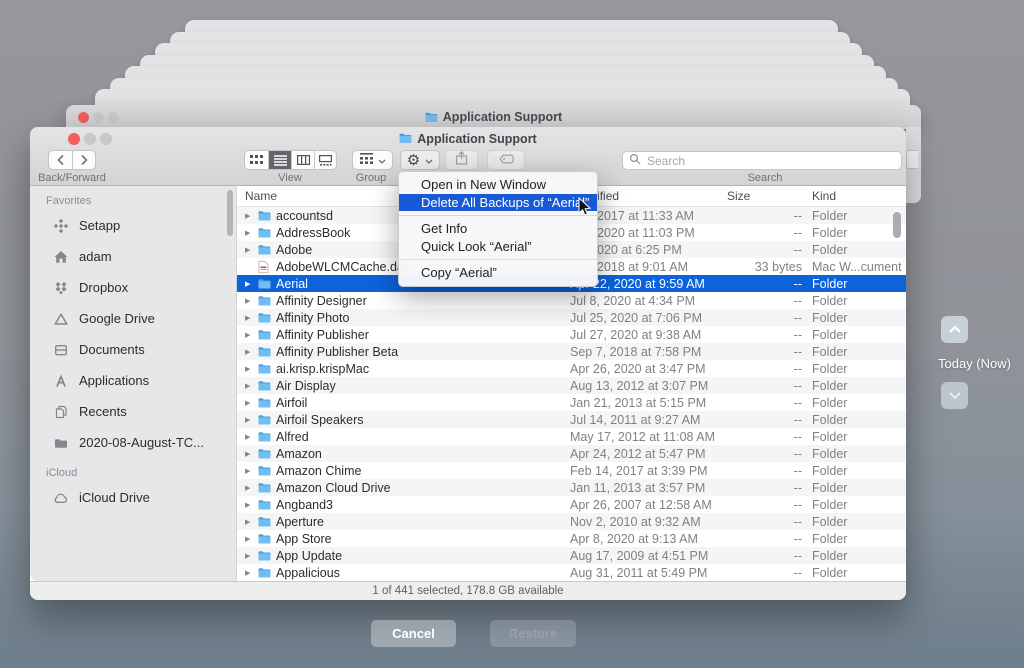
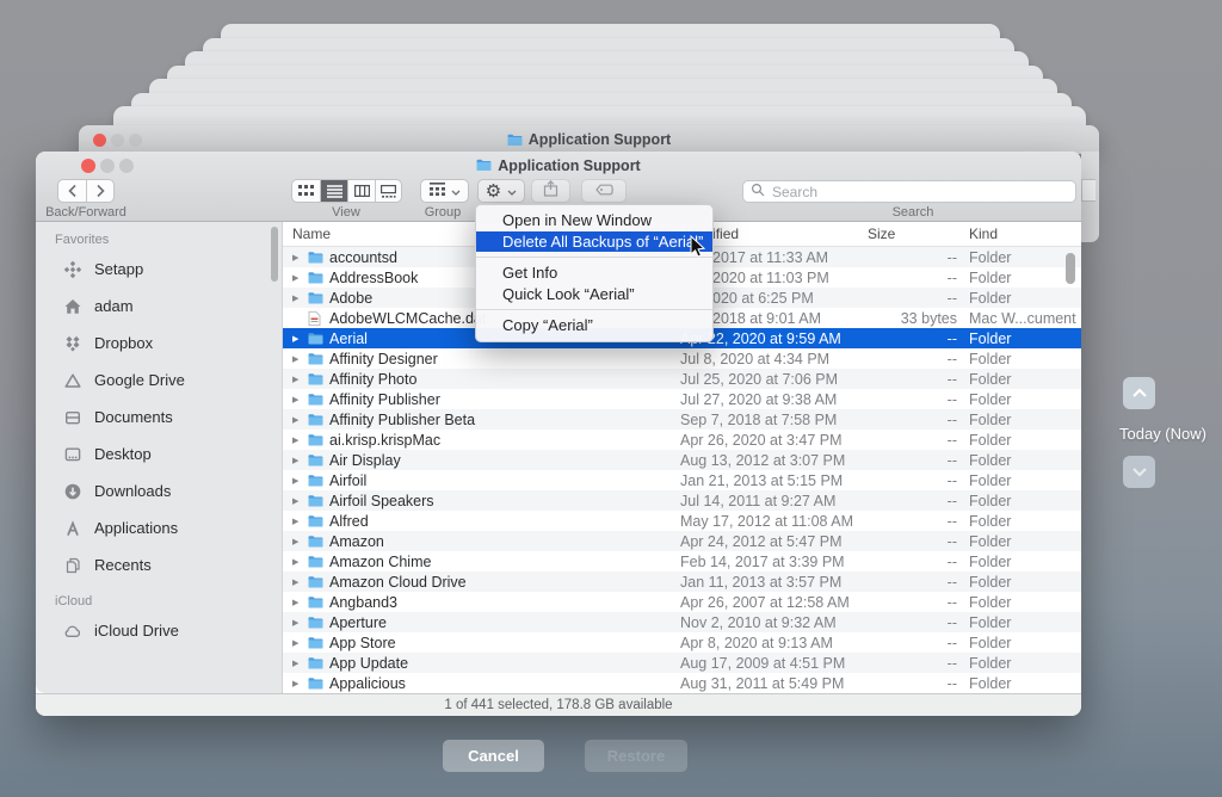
  Application Support
  Application Support
  ⚙
  Search
  Back/Forward
  View
  Group
  Search
  Favorites
  Setapp
  adam
  Dropbox
  Google Drive
  Documents
+ Desktop
+ Downloads
  Applications
  Recents
- 2020-08-August-TC...
  iCloud
  iCloud Drive
  Name
  Size
  Kind
  accountsd
  2017 at 11:33 AM
  --
  Folder
  AddressBook
  2020 at 11:03 PM
  --
  Folder
  Adobe
  020 at 6:25 PM
  --
  Folder
  AdobeWLCMCache.d
  2018 at 9:01 AM
  33 bytes
  Mac W...cument
  Aerial
  2, 2020 at 9:59 AM
  --
  Folder
  Affinity Designer
  Jul 8, 2020 at 4:34 PM
  --
  Folder
  Affinity Photo
  Jul 25, 2020 at 7:06 PM
  --
  Folder
  Affinity Publisher
  Jul 27, 2020 at 9:38 AM
  --
  Folder
  Affinity Publisher Beta
  Sep 7, 2018 at 7:58 PM
  --
  Folder
  ai.krisp.krispMac
  Apr 26, 2020 at 3:47 PM
  --
  Folder
  Air Display
  Aug 13, 2012 at 3:07 PM
  --
  Folder
  Airfoil
  Jan 21, 2013 at 5:15 PM
  --
  Folder
  Airfoil Speakers
  Jul 14, 2011 at 9:27 AM
  --
  Folder
  Alfred
  May 17, 2012 at 11:08 AM
  --
  Folder
  Amazon
  Apr 24, 2012 at 5:47 PM
  --
  Folder
  Amazon Chime
  Feb 14, 2017 at 3:39 PM
  --
  Folder
  Amazon Cloud Drive
  Jan 11, 2013 at 3:57 PM
  --
  Folder
  Angband3
  Apr 26, 2007 at 12:58 AM
  --
  Folder
  Aperture
  Nov 2, 2010 at 9:32 AM
  --
  Folder
  App Store
  Apr 8, 2020 at 9:13 AM
  --
  Folder
  App Update
  Aug 17, 2009 at 4:51 PM
  --
  Folder
  Appalicious
  Aug 31, 2011 at 5:49 PM
  --
  Folder
  1 of 441 selected, 178.8 GB available
  Open in New Window
  Delete All Backups of “Aeri”
  Get Info
  Quick Look “Aerial”
  Copy “Aerial”
  Today (Now)
  Cancel
